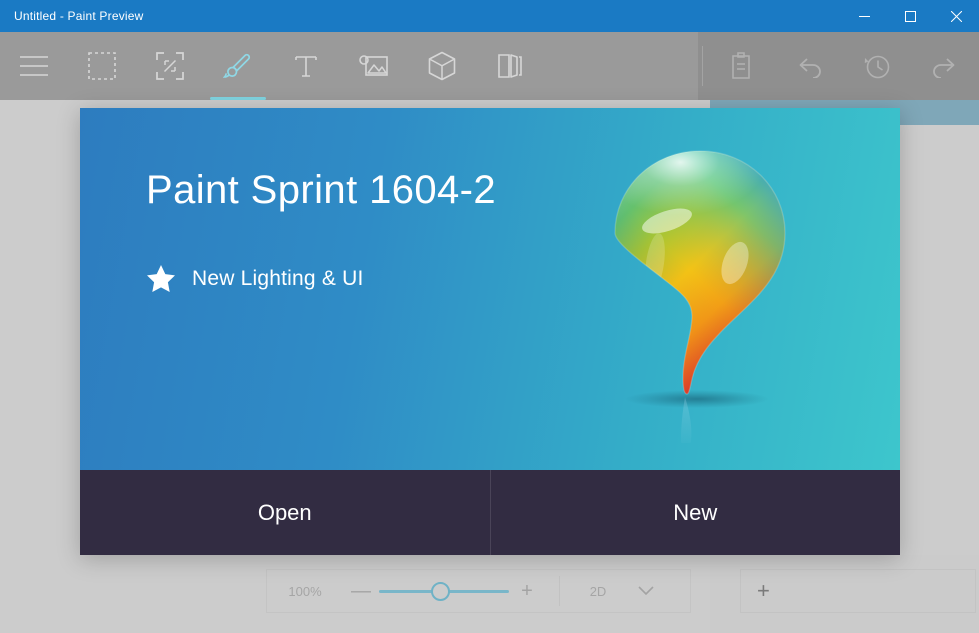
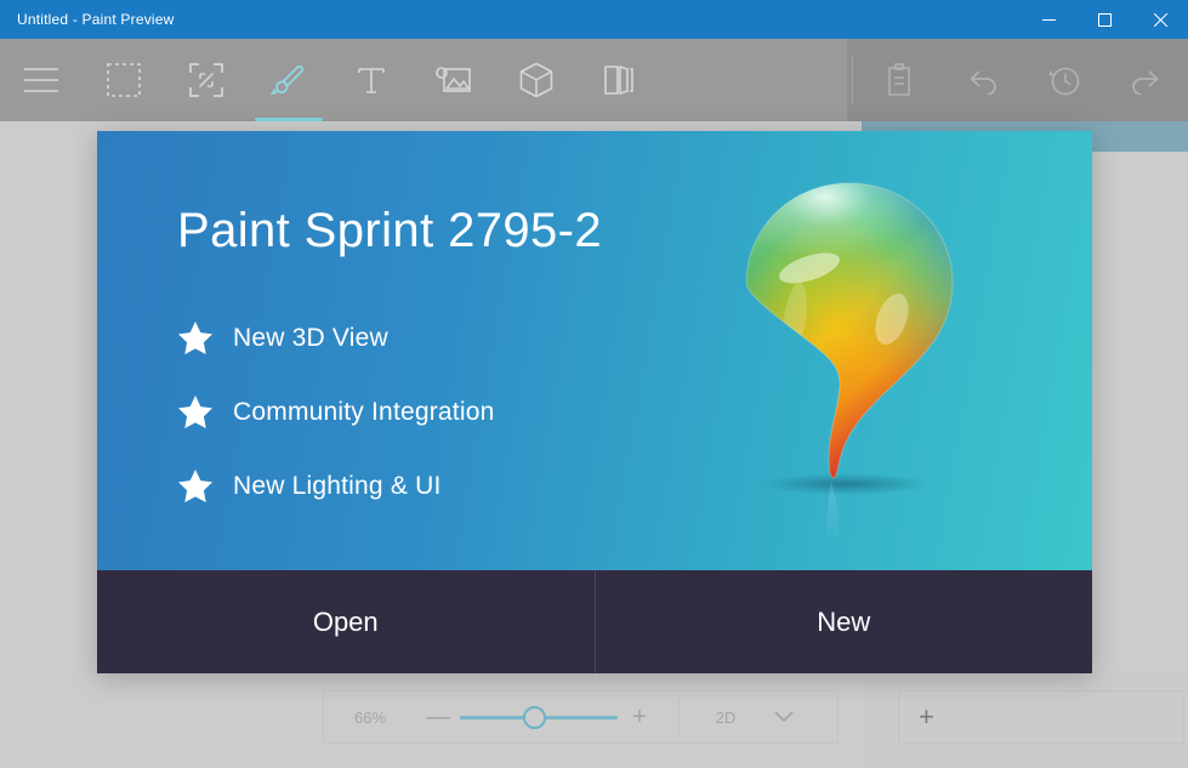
  Untitled - Paint Preview
  +
- 100%
+ 66%
  —
  +
  2D
- Paint Sprint 1604-2
+ Paint Sprint 2795-2
+ New 3D View
+ Community Integration
  New Lighting & UI
  Open
  New
